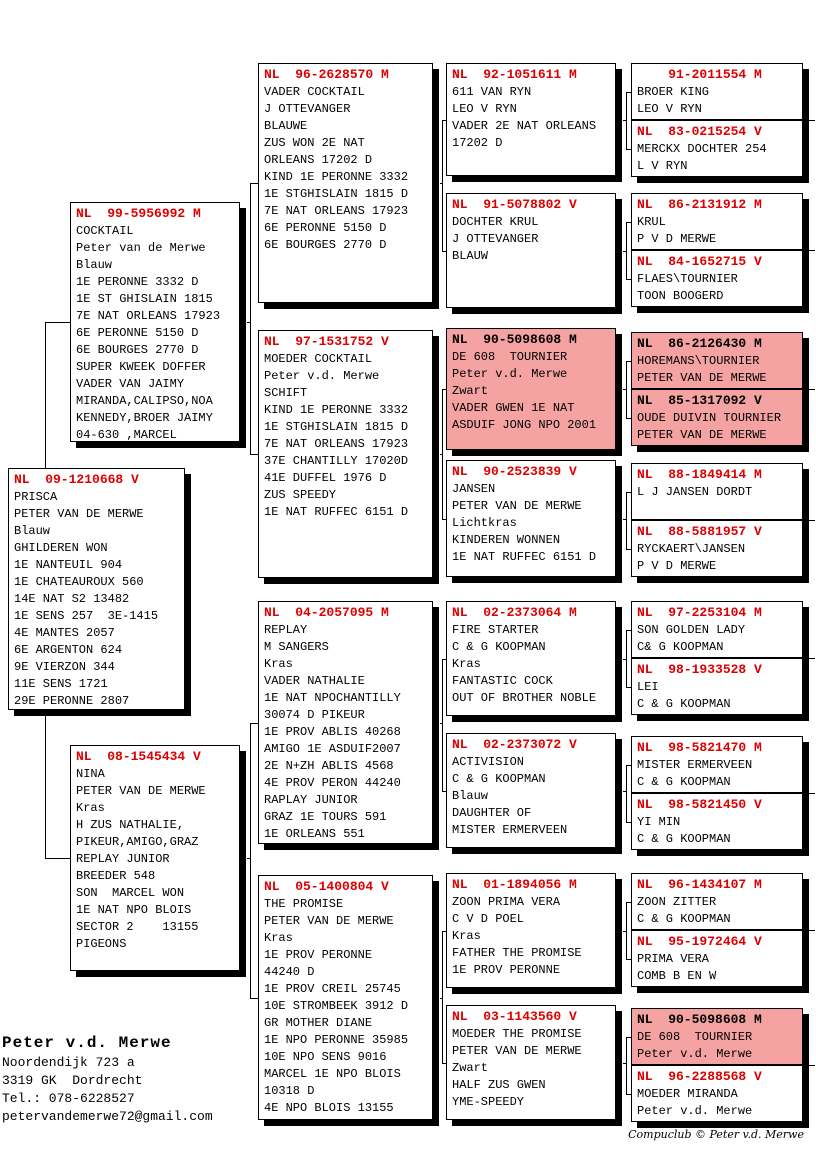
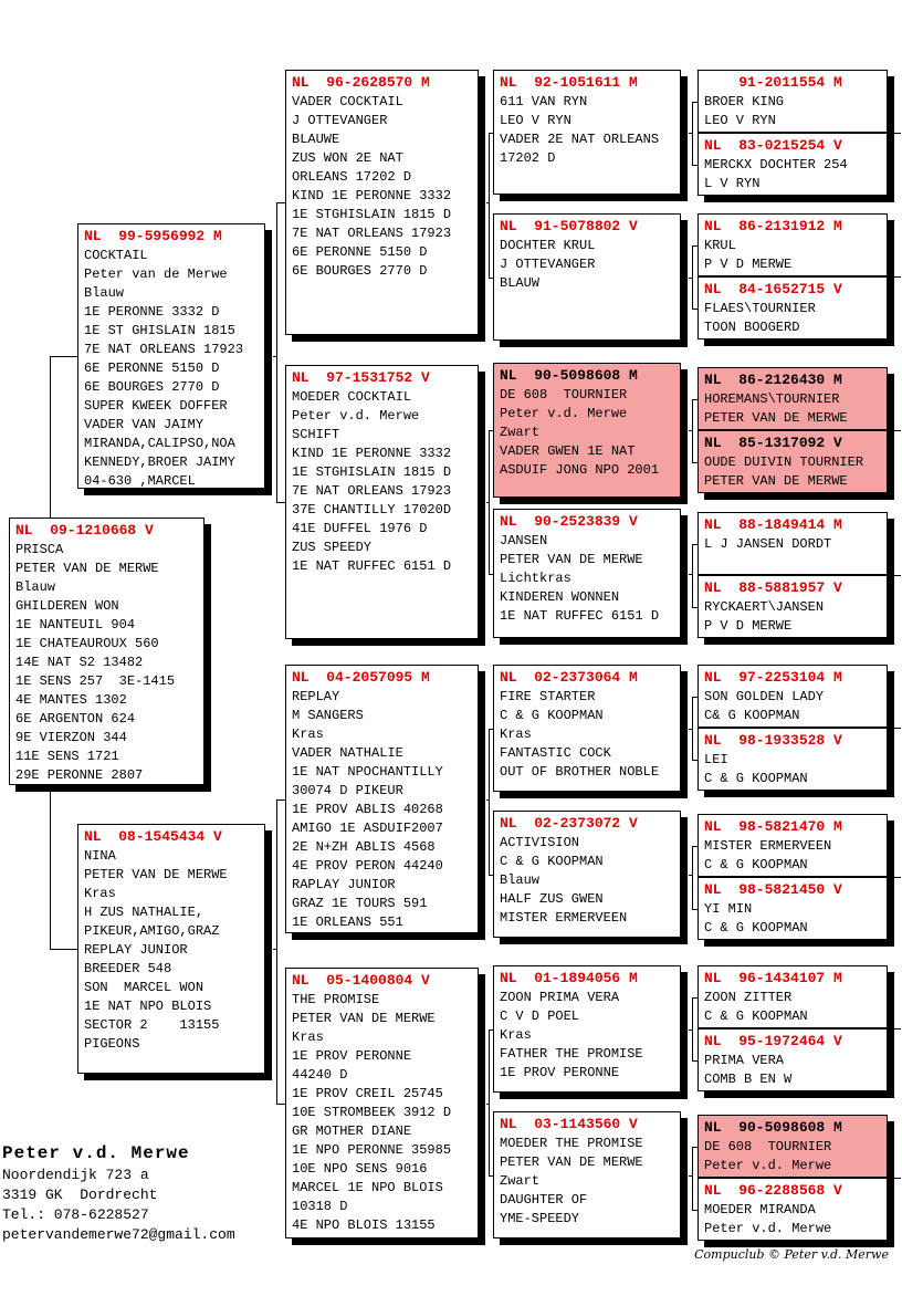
  NL 09-1210668 V
  PRISCA
  PETER VAN DE MERWE
  Blauw
  GHILDEREN WON
  1E NANTEUIL 904
  1E CHATEAUROUX 560
  14E NAT S2 13482
  1E SENS 257 3E-1415
- 4E MANTES 2057
+ 4E MANTES 1302
  6E ARGENTON 624
  9E VIERZON 344
  11E SENS 1721
  29E PERONNE 2807
  NL 99-5956992 M
  COCKTAIL
  Peter van de Merwe
  Blauw
  1E PERONNE 3332 D
  1E ST GHISLAIN 1815
  7E NAT ORLEANS 17923
  6E PERONNE 5150 D
  6E BOURGES 2770 D
  SUPER KWEEK DOFFER
  VADER VAN JAIMY
  MIRANDA,CALIPSO,NOA
  KENNEDY,BROER JAIMY
  04-630 ,MARCEL
  NL 08-1545434 V
  NINA
  PETER VAN DE MERWE
  Kras
  H ZUS NATHALIE,
  PIKEUR,AMIGO,GRAZ
  REPLAY JUNIOR
  BREEDER 548
  SON MARCEL WON
  1E NAT NPO BLOIS
  SECTOR 2 13155
  PIGEONS
  NL 96-2628570 M
  VADER COCKTAIL
  J OTTEVANGER
  BLAUWE
  ZUS WON 2E NAT
  ORLEANS 17202 D
  KIND 1E PERONNE 3332
  1E STGHISLAIN 1815 D
  7E NAT ORLEANS 17923
  6E PERONNE 5150 D
  6E BOURGES 2770 D
  NL 97-1531752 V
  MOEDER COCKTAIL
  Peter v.d. Merwe
  SCHIFT
  KIND 1E PERONNE 3332
  1E STGHISLAIN 1815 D
  7E NAT ORLEANS 17923
  37E CHANTILLY 17020D
  41E DUFFEL 1976 D
  ZUS SPEEDY
  1E NAT RUFFEC 6151 D
  NL 04-2057095 M
  REPLAY
  M SANGERS
  Kras
  VADER NATHALIE
  1E NAT NPOCHANTILLY
  30074 D PIKEUR
  1E PROV ABLIS 40268
  AMIGO 1E ASDUIF2007
  2E N+ZH ABLIS 4568
  4E PROV PERON 44240
  RAPLAY JUNIOR
  GRAZ 1E TOURS 591
  1E ORLEANS 551
  NL 05-1400804 V
  THE PROMISE
  PETER VAN DE MERWE
  Kras
  1E PROV PERONNE
  44240 D
  1E PROV CREIL 25745
  10E STROMBEEK 3912 D
  GR MOTHER DIANE
  1E NPO PERONNE 35985
  10E NPO SENS 9016
  MARCEL 1E NPO BLOIS
  10318 D
  4E NPO BLOIS 13155
  NL 92-1051611 M
  611 VAN RYN
  LEO V RYN
  VADER 2E NAT ORLEANS
  17202 D
  NL 91-5078802 V
  DOCHTER KRUL
  J OTTEVANGER
  BLAUW
  NL 90-5098608 M
  DE 608 TOURNIER
  Peter v.d. Merwe
  Zwart
  VADER GWEN 1E NAT
  ASDUIF JONG NPO 2001
  NL 90-2523839 V
  JANSEN
  PETER VAN DE MERWE
  Lichtkras
  KINDEREN WONNEN
  1E NAT RUFFEC 6151 D
  NL 02-2373064 M
  FIRE STARTER
  C & G KOOPMAN
  Kras
  FANTASTIC COCK
  OUT OF BROTHER NOBLE
  NL 02-2373072 V
  ACTIVISION
  C & G KOOPMAN
  Blauw
- DAUGHTER OF
+ HALF ZUS GWEN
  MISTER ERMERVEEN
  NL 01-1894056 M
  ZOON PRIMA VERA
  C V D POEL
  Kras
  FATHER THE PROMISE
  1E PROV PERONNE
  NL 03-1143560 V
  MOEDER THE PROMISE
  PETER VAN DE MERWE
  Zwart
- HALF ZUS GWEN
+ DAUGHTER OF
  YME-SPEEDY
  91-2011554 M
  BROER KING
  LEO V RYN
  NL 83-0215254 V
  MERCKX DOCHTER 254
  L V RYN
  NL 86-2131912 M
  KRUL
  P V D MERWE
  NL 84-1652715 V
  FLAES\TOURNIER
  TOON BOOGERD
  NL 86-2126430 M
  HOREMANS\TOURNIER
  PETER VAN DE MERWE
  NL 85-1317092 V
  OUDE DUIVIN TOURNIER
  PETER VAN DE MERWE
  NL 88-1849414 M
  L J JANSEN DORDT
  NL 88-5881957 V
  RYCKAERT\JANSEN
  P V D MERWE
  NL 97-2253104 M
  SON GOLDEN LADY
  C& G KOOPMAN
  NL 98-1933528 V
  LEI
  C & G KOOPMAN
  NL 98-5821470 M
  MISTER ERMERVEEN
  C & G KOOPMAN
  NL 98-5821450 V
  YI MIN
  C & G KOOPMAN
  NL 96-1434107 M
  ZOON ZITTER
  C & G KOOPMAN
  NL 95-1972464 V
  PRIMA VERA
  COMB B EN W
  NL 90-5098608 M
  DE 608 TOURNIER
  Peter v.d. Merwe
  NL 96-2288568 V
  MOEDER MIRANDA
  Peter v.d. Merwe
  Peter v.d. Merwe
  Noordendijk 723 a
  3319 GK Dordrecht
  Tel.: 078-6228527
  petervandemerwe72@gmail.com
  Compuclub © Peter v.d. Merwe
